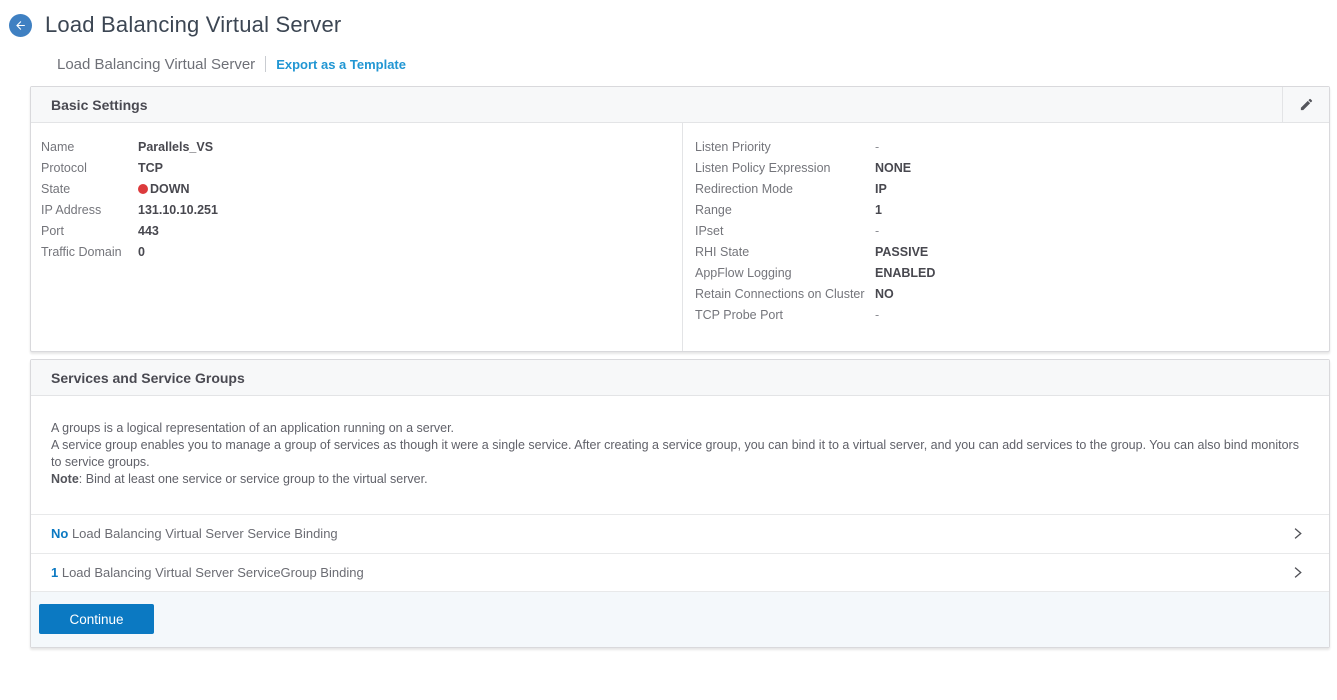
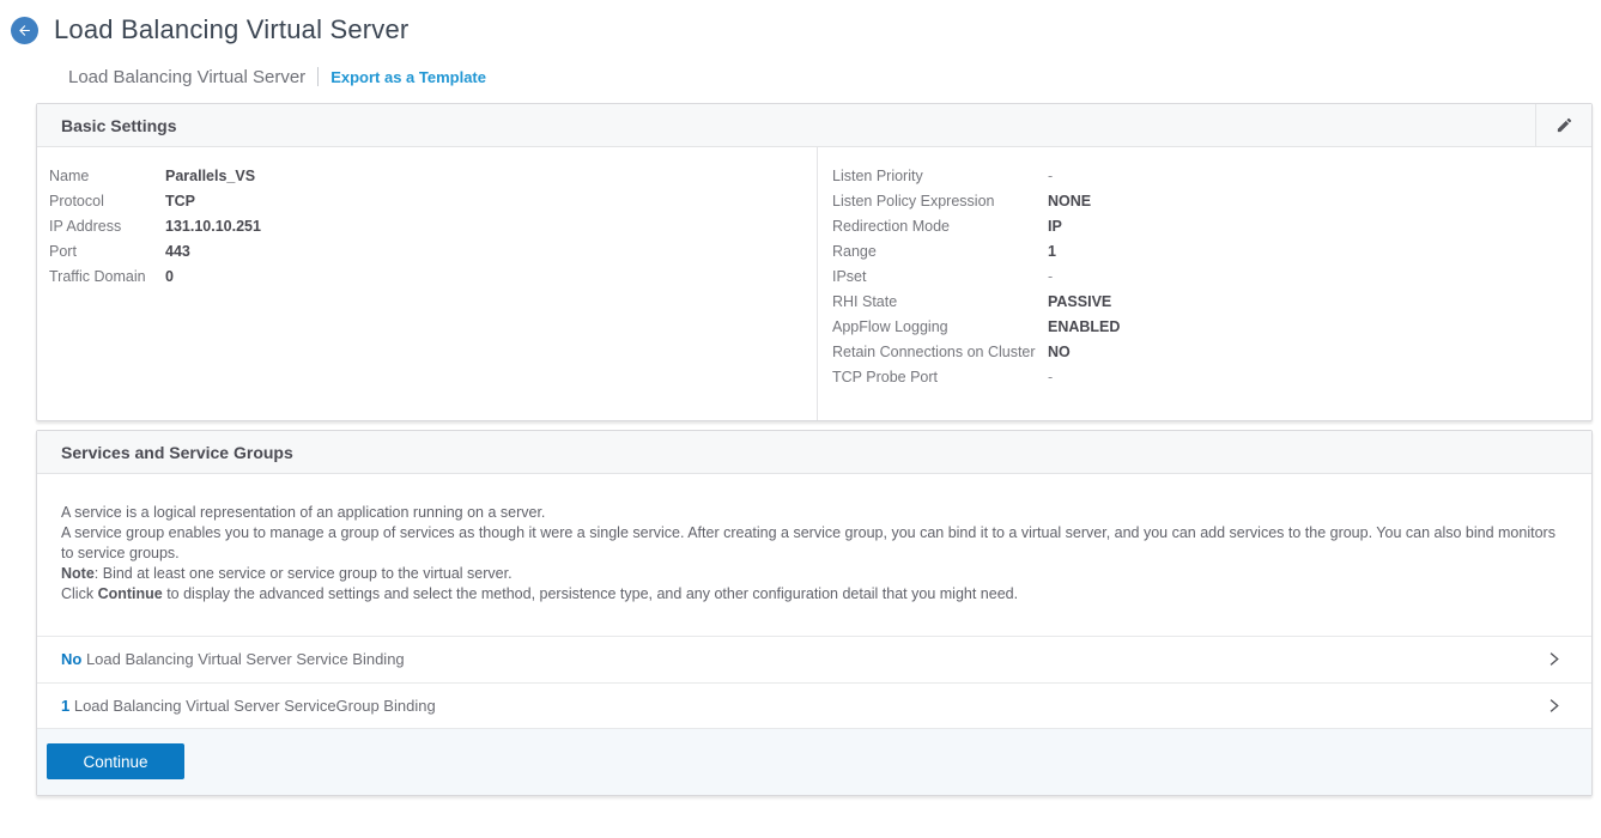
  Load Balancing Virtual Server
  Load Balancing Virtual Server
  Export as a Template
  Basic Settings
  Name
  Parallels_VS
  Protocol
  TCP
- State
- DOWN
  IP Address
  131.10.10.251
  Port
  443
  Traffic Domain
  0
  Listen Priority
  -
  Listen Policy Expression
  NONE
  Redirection Mode
  IP
  Range
  1
  IPset
  -
  RHI State
  PASSIVE
  AppFlow Logging
  ENABLED
  Retain Connections on Cluster
  NO
  TCP Probe Port
  -
  Services and Service Groups
- A groups is a logical representation of an application running on a server.
+ A service is a logical representation of an application running on a server.
  A service group enables you to manage a group of services as though it were a single service. After creating a service group, you can bind it to a virtual server, and you can add services to the group. You can also bind monitors to service groups.
  Note: Bind at least one service or service group to the virtual server.
+ Click Continue to display the advanced settings and select the method, persistence type, and any other configuration detail that you might need.
  No
  Load Balancing Virtual Server Service Binding
  1
  Load Balancing Virtual Server ServiceGroup Binding
  Continue
